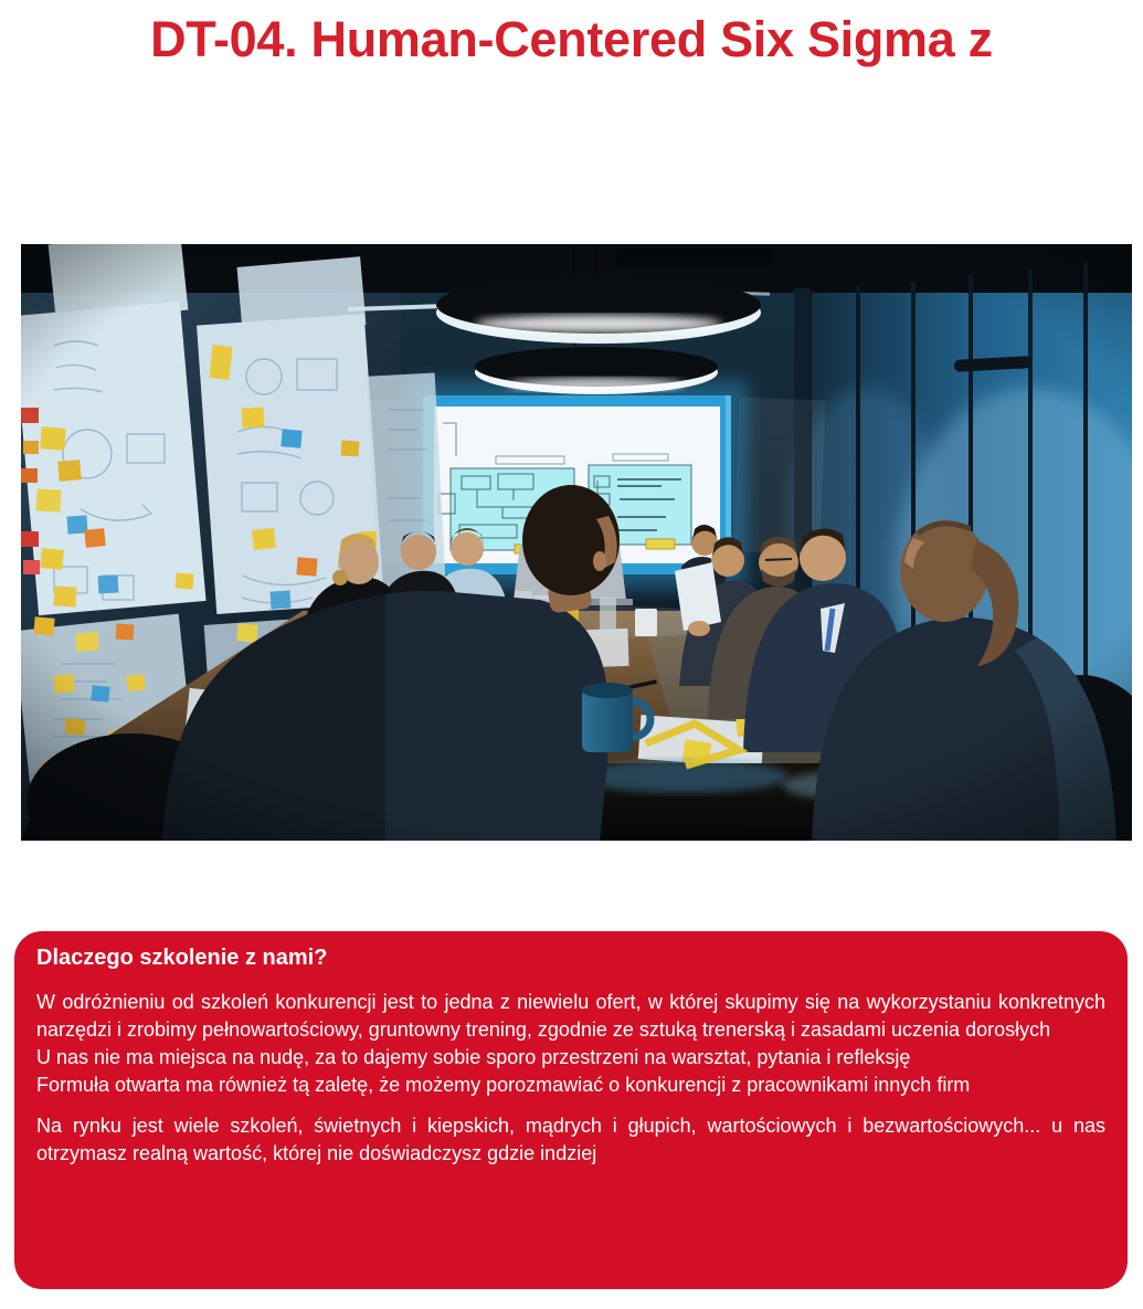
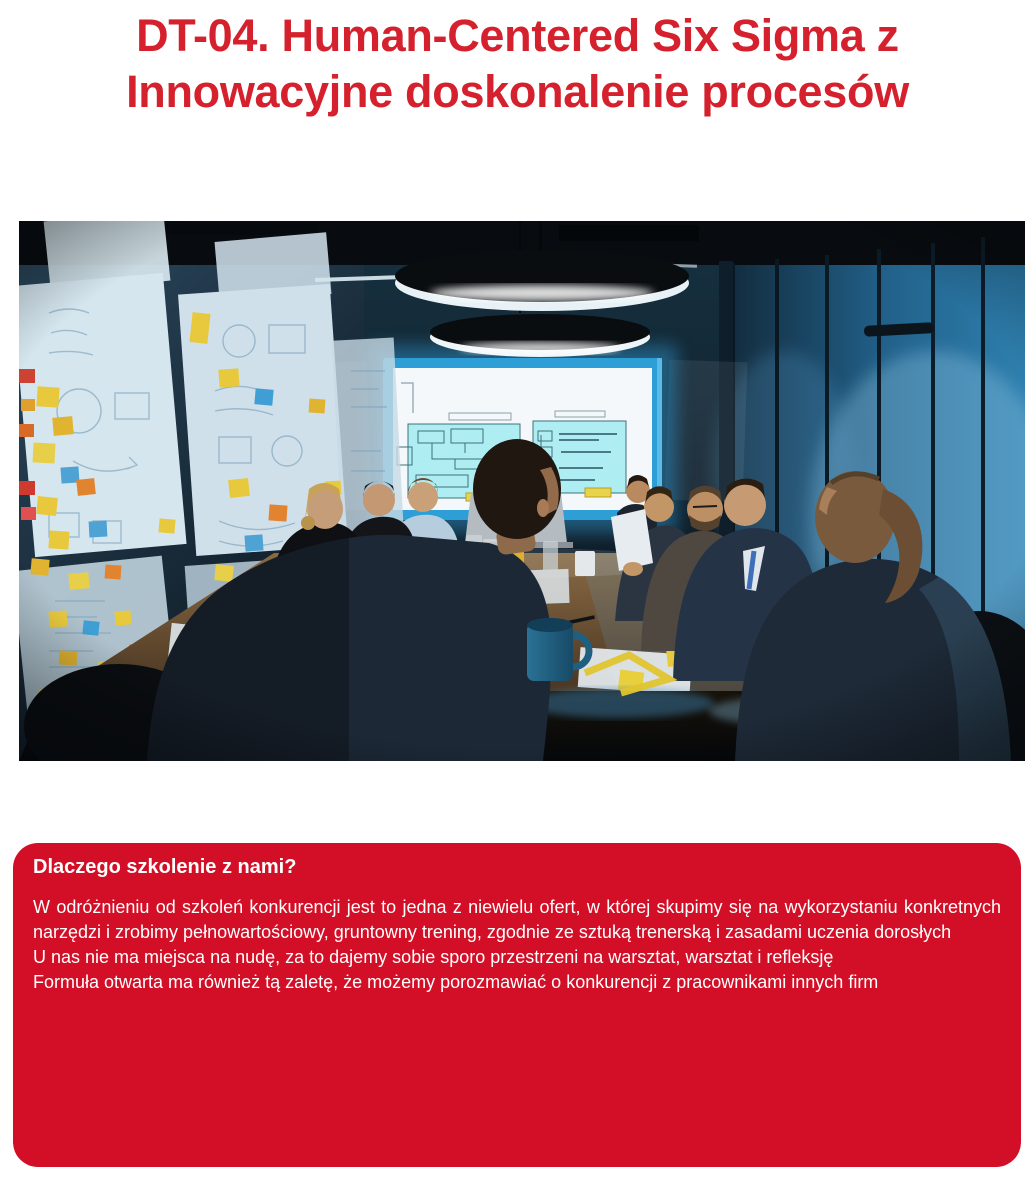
  DT-04. Human-Centered Six Sigma z
+ Innowacyjne doskonalenie procesów
  Dlaczego szkolenie z nami?
  W odróżnieniu od szkoleń konkurencji jest to jedna z niewielu ofert, w której skupimy się na wykorzystaniu konkretnych narzędzi i zrobimy pełnowartościowy, gruntowny trening, zgodnie ze sztuką trenerską i zasadami uczenia dorosłych
- U nas nie ma miejsca na nudę, za to dajemy sobie sporo przestrzeni na warsztat, pytania i refleksję
+ U nas nie ma miejsca na nudę, za to dajemy sobie sporo przestrzeni na warsztat, warsztat i refleksję
  Formuła otwarta ma również tą zaletę, że możemy porozmawiać o konkurencji z pracownikami innych firm
- Na rynku jest wiele szkoleń, świetnych i kiepskich, mądrych i głupich, wartościowych i bezwartościowych... u nas otrzymasz realną wartość, której nie doświadczysz gdzie indziej
